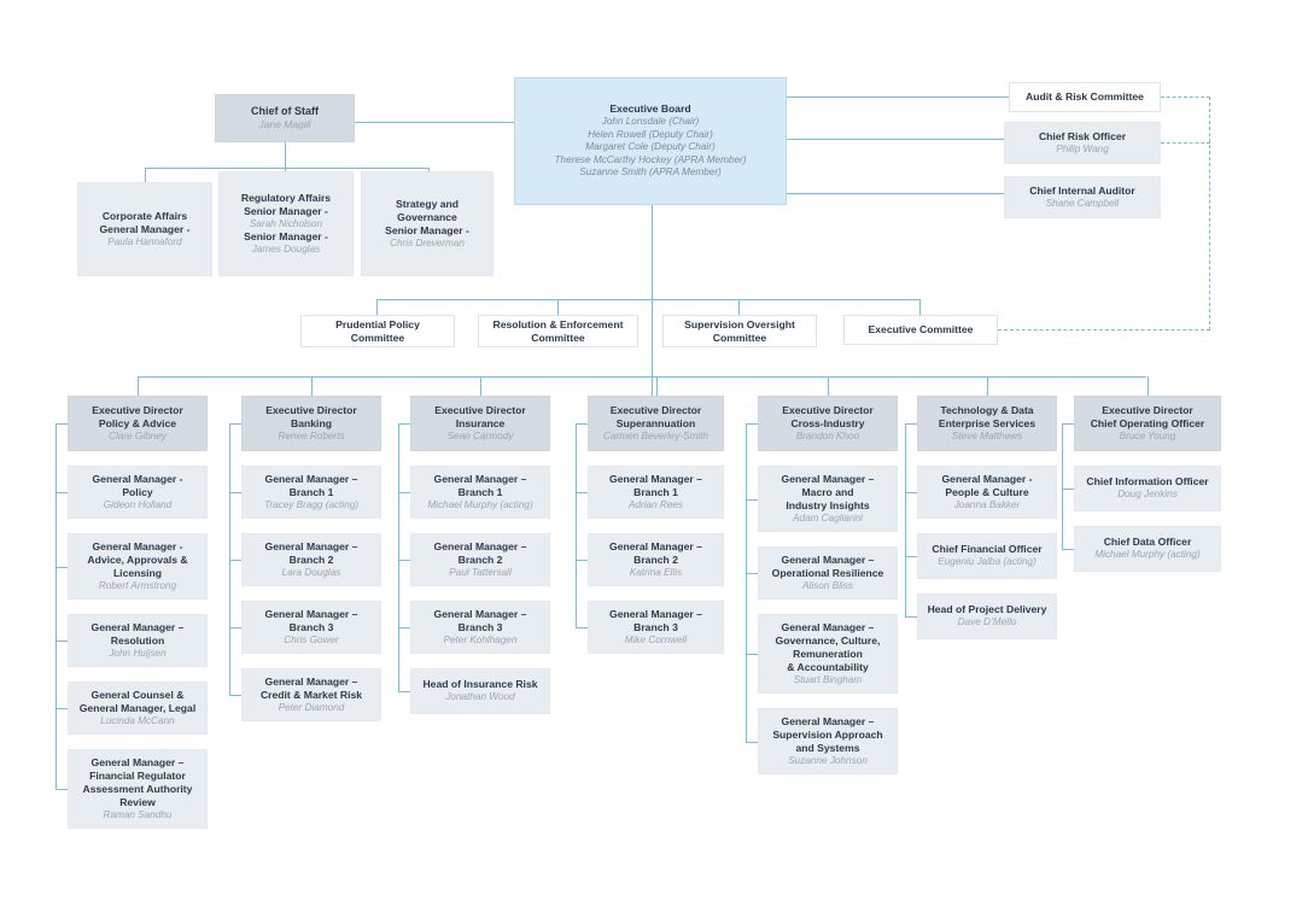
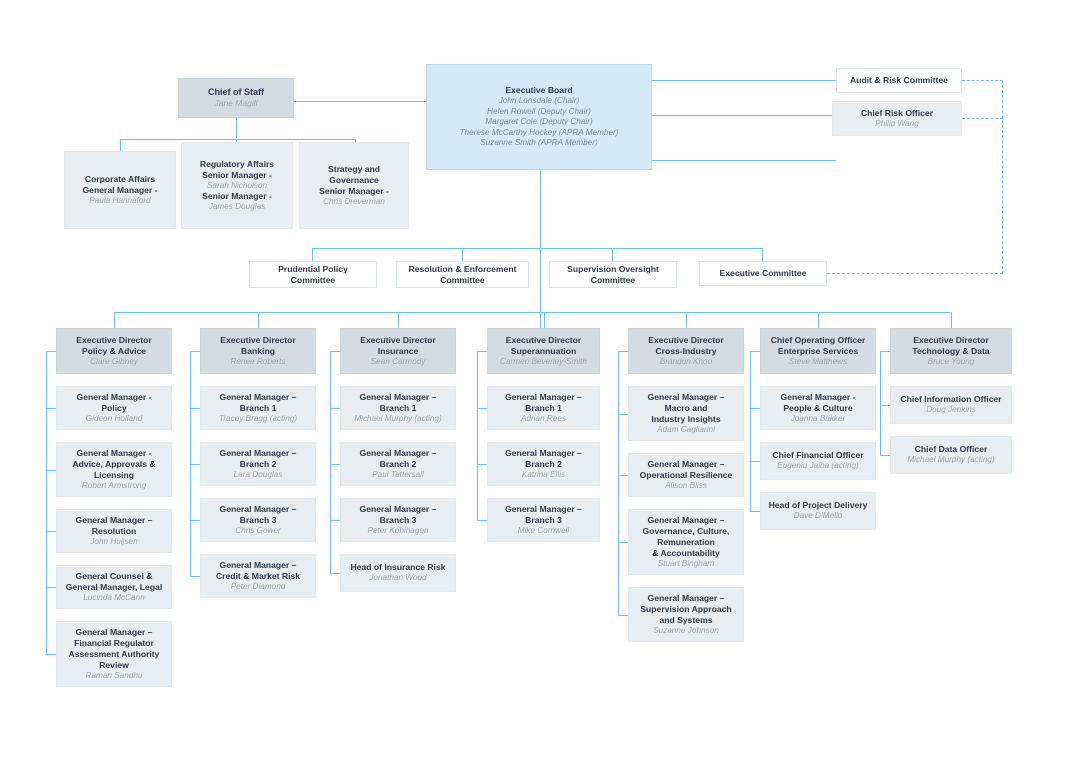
  Executive Board
  John Lonsdale (Chair)
  Helen Rowell (Deputy Chair)
  Margaret Cole (Deputy Chair)
  Therese McCarthy Hockey (APRA Member)
  Suzanne Smith (APRA Member)
  Chief of Staff
  Jane Magill
  Corporate Affairs
  General Manager -
  Paula Hannaford
  Regulatory Affairs
  Senior Manager -
  Sarah Nicholson
  Senior Manager -
  James Douglas
  Strategy and
  Governance
  Senior Manager -
  Chris Dreverman
  Audit & Risk Committee
  Chief Risk Officer
  Philip Wang
- Chief Internal Auditor
- Shane Campbell
  Prudential Policy
  Committee
  Resolution & Enforcement
  Committee
  Supervision Oversight
  Committee
  Executive Committee
  Executive Director
  Policy & Advice
  Clare Gibney
  General Manager -
  Policy
  Gideon Holland
  General Manager -
  Advice, Approvals &
  Licensing
  Robert Armstrong
  General Manager –
  Resolution
  John Huijsen
  General Counsel &
  General Manager, Legal
  Lucinda McCann
  General Manager –
  Financial Regulator
  Assessment Authority
  Review
  Raman Sandhu
  Executive Director
  Banking
  Renee Roberts
  General Manager –
  Branch 1
  Tracey Bragg (acting)
  General Manager –
  Branch 2
  Lara Douglas
  General Manager –
  Branch 3
  Chris Gower
  General Manager –
  Credit & Market Risk
  Peter Diamond
  Executive Director
  Insurance
  Sean Carmody
  General Manager –
  Branch 1
  Michael Murphy (acting)
  General Manager –
  Branch 2
  Paul Tattersall
  General Manager –
  Branch 3
  Peter Kohlhagen
  Head of Insurance Risk
  Jonathan Wood
  Executive Director
  Superannuation
  Carmen Beverley-Smith
  General Manager –
  Branch 1
  Adrian Rees
  General Manager –
  Branch 2
  Katrina Ellis
  General Manager –
  Branch 3
  Mike Cornwell
  Executive Director
  Cross-Industry
  Brandon Khoo
  General Manager –
  Macro and
  Industry Insights
  Adam Cagliarini
  General Manager –
  Operational Resilience
  Alison Bliss
  General Manager –
  Governance, Culture,
  Remuneration
  & Accountability
  Stuart Bingham
  General Manager –
  Supervision Approach
  and Systems
  Suzanne Johnson
- Technology & Data
+ Chief Operating Officer
  Enterprise Services
  Steve Matthews
  General Manager -
  People & Culture
  Joanna Bakker
  Chief Financial Officer
  Eugeniu Jalba (acting)
  Head of Project Delivery
  Dave D’Mello
  Executive Director
- Chief Operating Officer
+ Technology & Data
  Bruce Young
  Chief Information Officer
  Doug Jenkins
  Chief Data Officer
  Michael Murphy (acting)
